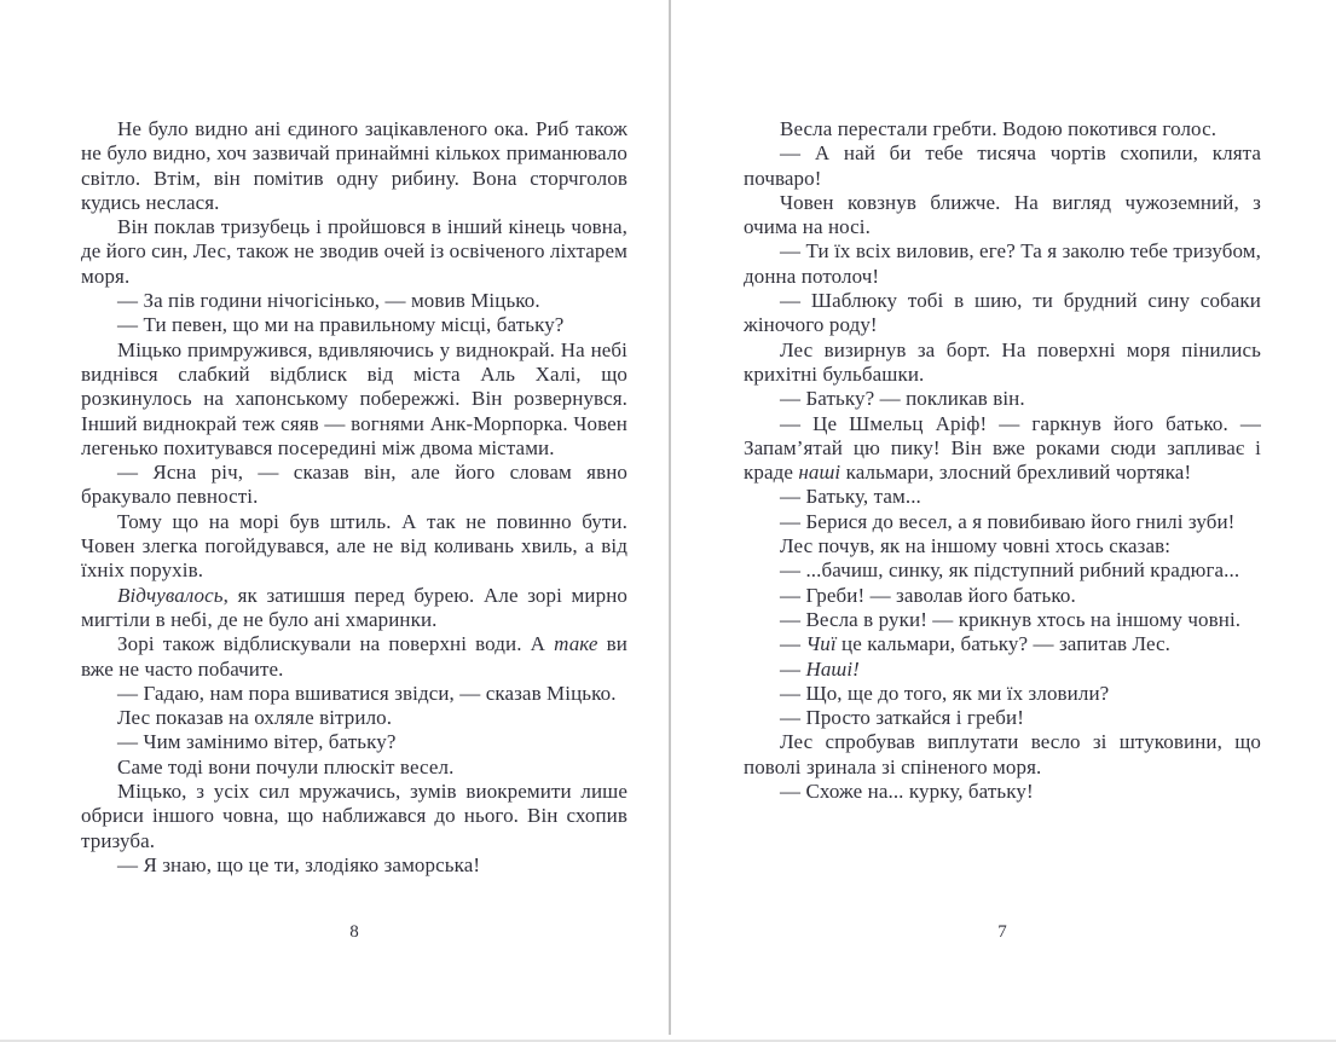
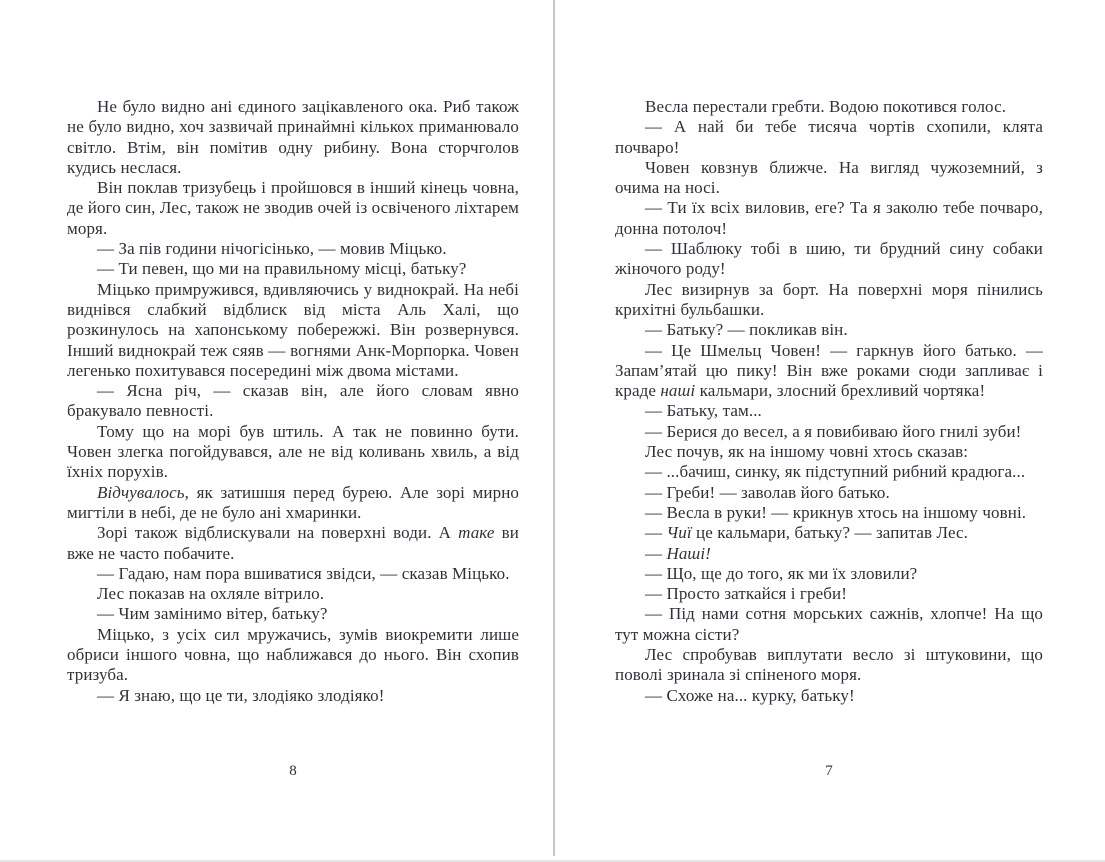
  Не було видно ані єдиного зацікавленого ока. Риб також не було видно, хоч зазвичай принаймні кількох приманювало світло. Втім, він помітив одну рибину. Вона сторчголов кудись неслася.
  Він поклав тризубець і пройшовся в інший кінець човна, де його син, Лес, також не зводив очей із освіченого ліхтарем моря.
  — За пів години нічогісінько, — мовив Міцько.
  — Ти певен, що ми на правильному місці, батьку?
  Міцько примружився, вдивляючись у виднокрай. На небі виднівся слабкий відблиск від міста Аль Халі, що розкинулось на хапонському побережжі. Він розвернувся. Інший виднокрай теж сяяв — вогнями Анк-Морпорка. Човен легенько похитувався посередині між двома містами.
  — Ясна річ, — сказав він, але його словам явно бракувало певності.
  Тому що на морі був штиль. А так не повинно бути. Човен злегка погойдувався, але не від коливань хвиль, а від їхніх порухів.
  Відчувалось, як затишшя перед бурею. Але зорі мирно мигтіли в небі, де не було ані хмаринки.
  Зорі також відблискували на поверхні води. А таке ви вже не часто побачите.
  — Гадаю, нам пора вшиватися звідси, — сказав Міцько.
  Лес показав на охляле вітрило.
  — Чим замінимо вітер, батьку?
- Саме тоді вони почули плюскіт весел.
  Міцько, з усіх сил мружачись, зумів виокремити лише обриси іншого човна, що наближався до нього. Він схопив тризуба.
- — Я знаю, що це ти, злодіяко заморська!
+ — Я знаю, що це ти, злодіяко злодіяко!
  Весла перестали гребти. Водою покотився голос.
  — А най би тебе тисяча чортів схопили, клята почваро!
  Човен ковзнув ближче. На вигляд чужоземний, з очима на носі.
- — Ти їх всіх виловив, еге? Та я заколю тебе тризубом, донна потолоч!
+ — Ти їх всіх виловив, еге? Та я заколю тебе почваро, донна потолоч!
  — Шаблюку тобі в шию, ти брудний сину собаки жіночого роду!
  Лес визирнув за борт. На поверхні моря пінились крихітні бульбашки.
  — Батьку? — покликав він.
- — Це Шмельц Аріф! — гаркнув його батько. — Запам’ятай цю пику! Він вже роками сюди запливає і краде наші кальмари, злосний брехливий чортяка!
+ — Це Шмельц Човен! — гаркнув його батько. — Запам’ятай цю пику! Він вже роками сюди запливає і краде наші кальмари, злосний брехливий чортяка!
  — Батьку, там...
  — Берися до весел, а я повибиваю його гнилі зуби!
  Лес почув, як на іншому човні хтось сказав:
  — ...бачиш, синку, як підступний рибний крадюга...
  — Греби! — заволав його батько.
  — Весла в руки! — крикнув хтось на іншому човні.
  — Чиї це кальмари, батьку? — запитав Лес.
  — Наші!
  — Що, ще до того, як ми їх зловили?
  — Просто заткайся і греби!
+ — Під нами сотня морських сажнів, хлопче! На що тут можна сісти?
  Лес спробував виплутати весло зі штуковини, що поволі зринала зі спіненого моря.
  — Схоже на... курку, батьку!
  8
  7
